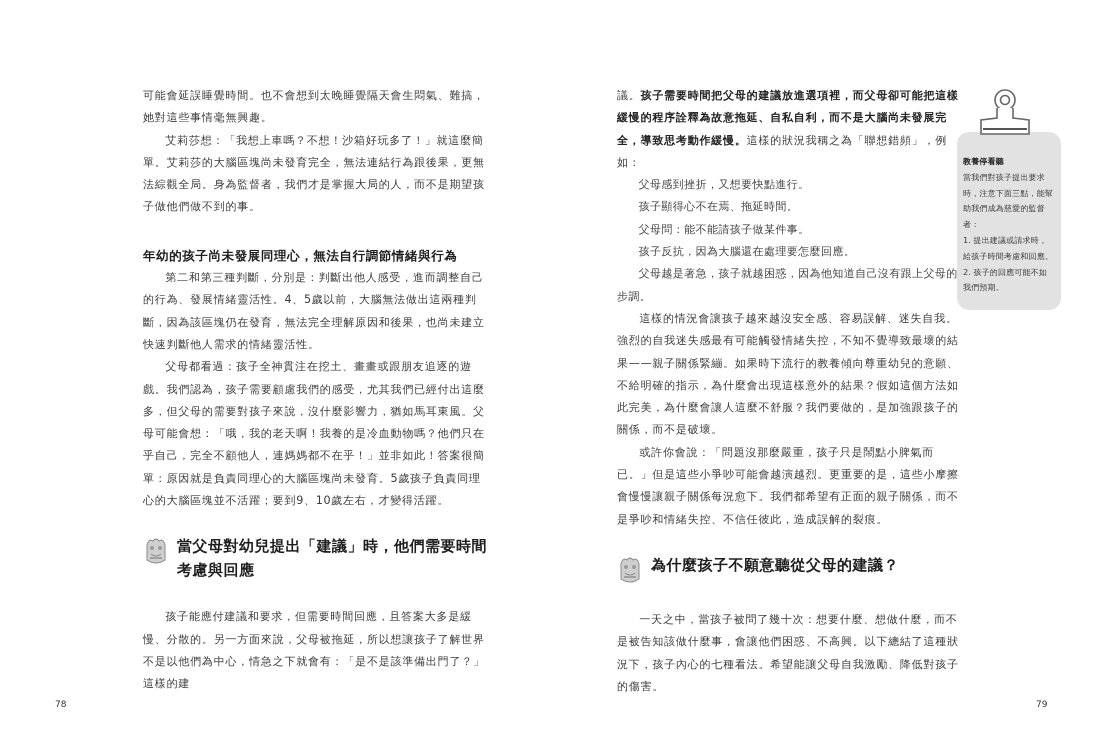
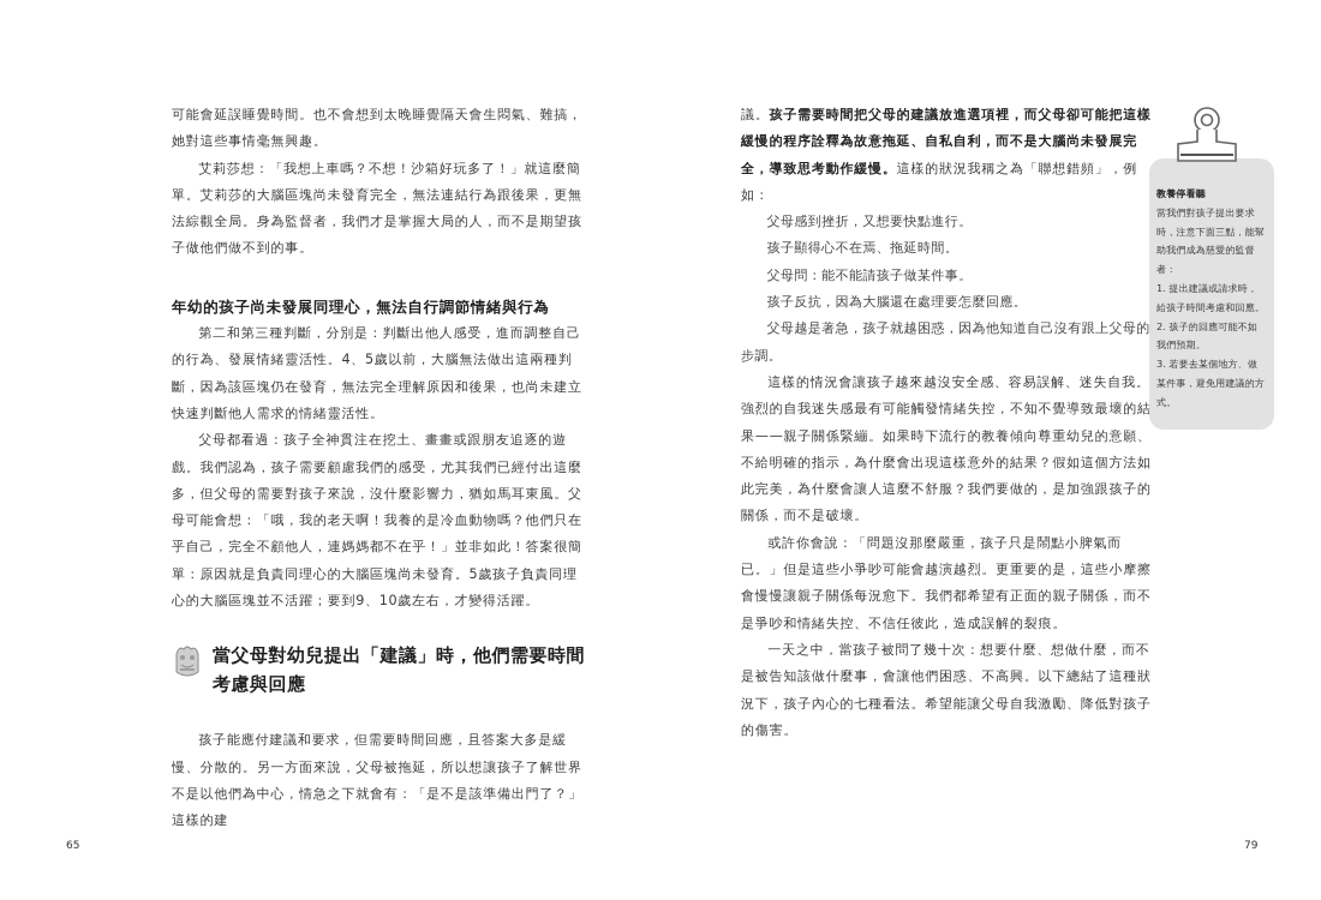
  可能會延誤睡覺時間。也不會想到太晚睡覺隔天會生悶氣、難搞，她對這些事情毫無興趣。
  艾莉莎想：「我想上車嗎？不想！沙箱好玩多了！」就這麼簡單。艾莉莎的大腦區塊尚未發育完全，無法連結行為跟後果，更無法綜觀全局。身為監督者，我們才是掌握大局的人，而不是期望孩子做他們做不到的事。
  年幼的孩子尚未發展同理心，無法自行調節情緒與行為
  第二和第三種判斷，分別是：判斷出他人感受，進而調整自己的行為、發展情緒靈活性。4、5歲以前，大腦無法做出這兩種判斷，因為該區塊仍在發育，無法完全理解原因和後果，也尚未建立快速判斷他人需求的情緒靈活性。
  父母都看過：孩子全神貫注在挖土、畫畫或跟朋友追逐的遊戲。我們認為，孩子需要顧慮我們的感受，尤其我們已經付出這麼多，但父母的需要對孩子來說，沒什麼影響力，猶如馬耳東風。父母可能會想：「哦，我的老天啊！我養的是冷血動物嗎？他們只在乎自己，完全不顧他人，連媽媽都不在乎！」並非如此！答案很簡單：原因就是負責同理心的大腦區塊尚未發育。5歲孩子負責同理心的大腦區塊並不活躍；要到9、10歲左右，才變得活躍。
  當父母對幼兒提出「建議」時，他們需要時間考慮與回應
  孩子能應付建議和要求，但需要時間回應，且答案大多是緩慢、分散的。另一方面來說，父母被拖延，所以想讓孩子了解世界不是以他們為中心，情急之下就會有：「是不是該準備出門了？」這樣的建
- 78
+ 65
  議。孩子需要時間把父母的建議放進選項裡，而父母卻可能把這樣緩慢的程序詮釋為故意拖延、自私自利，而不是大腦尚未發展完全，導致思考動作緩慢。這樣的狀況我稱之為「聯想錯頻」，例如：
  父母感到挫折，又想要快點進行。
  孩子顯得心不在焉、拖延時間。
  父母問：能不能請孩子做某件事。
  孩子反抗，因為大腦還在處理要怎麼回應。
  父母越是著急，孩子就越困惑，因為他知道自己沒有跟上父母的步調。
  這樣的情況會讓孩子越來越沒安全感、容易誤解、迷失自我。強烈的自我迷失感最有可能觸發情緒失控，不知不覺導致最壞的結果——親子關係緊繃。如果時下流行的教養傾向尊重幼兒的意願、不給明確的指示，為什麼會出現這樣意外的結果？假如這個方法如此完美，為什麼會讓人這麼不舒服？我們要做的，是加強跟孩子的關係，而不是破壞。
  或許你會說：「問題沒那麼嚴重，孩子只是鬧點小脾氣而已。」但是這些小爭吵可能會越演越烈。更重要的是，這些小摩擦會慢慢讓親子關係每況愈下。我們都希望有正面的親子關係，而不是爭吵和情緒失控、不信任彼此，造成誤解的裂痕。
- 為什麼孩子不願意聽從父母的建議？
  一天之中，當孩子被問了幾十次：想要什麼、想做什麼，而不是被告知該做什麼事，會讓他們困惑、不高興。以下總結了這種狀況下，孩子內心的七種看法。希望能讓父母自我激勵、降低對孩子的傷害。
  79
  教養停看聽
  當我們對孩子提出要求時，注意下面三點，能幫助我們成為慈愛的監督者：
  1. 提出建議或請求時，給孩子時間考慮和回應。
  2. 孩子的回應可能不如我們預期。
+ 3. 若要去某個地方、做某件事，避免用建議的方式。
